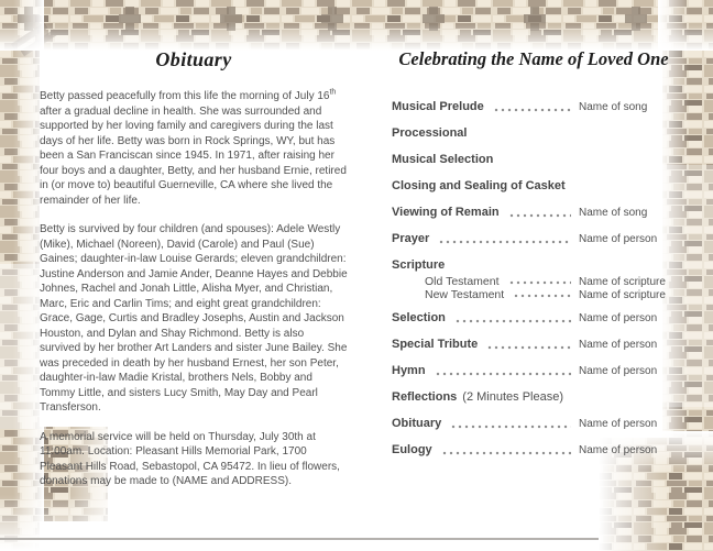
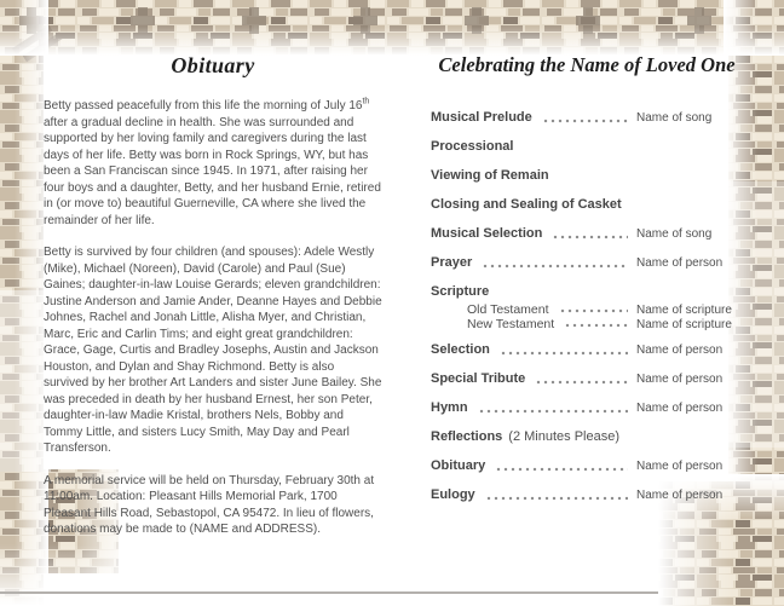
  Obituary
  Betty passed peacefully from this life the morning of July 16 after a gradual decline in health. She was surrounded and supported by her loving family and caregivers during the last days of her life. Betty was born in Rock Springs, WY, but has been a San Franciscan since 1945. In 1971, after raising her four boys and a daughter, Betty, and her husband Ernie, retired in (or move to) beautiful Guerneville, CA where she lived the remainder of her life.
  Betty is survived by four children (and spouses): Adele Westly (Mike), Michael (Noreen), David (Carole) and Paul (Sue) Gaines; daughter-in-law Louise Gerards; eleven grandchildren: Justine Anderson and Jamie Ander, Deanne Hayes and Debbie Johnes, Rachel and Jonah Little, Alisha Myer, and Christian, Marc, Eric and Carlin Tims; and eight great grandchildren: Grace, Gage, Curtis and Bradley Josephs, Austin and Jackson Houston, and Dylan and Shay Richmond. Betty is also survived by her brother Art Landers and sister June Bailey. She was preceded in death by her husband Ernest, her son Peter, daughter-in-law Madie Kristal, brothers Nels, Bobby and Tommy Little, and sisters Lucy Smith, May Day and Pearl Transferson.
- A memorial service will be held on Thursday, July 30th at 11:00am. Location: Pleasant Hills Memorial Park, 1700 Pleasant Hills Road, Sebastopol, CA 95472. In lieu of flowers, donations may be made to (NAME and ADDRESS).
+ A memorial service will be held on Thursday, February 30th at 11:00am. Location: Pleasant Hills Memorial Park, 1700 Pleasant Hills Road, Sebastopol, CA 95472. In lieu of flowers, donations may be made to (NAME and ADDRESS).
  Celebrating the Name of Loved One
  Musical Prelude
  Name of song
  Processional
- Musical Selection
+ Viewing of Remain
  Closing and Sealing of Casket
- Viewing of Remain
+ Musical Selection
  Name of song
  Prayer
  Name of person
  Scripture
  Old Testament
  Name of scripture
  New Testament
  Name of scripture
  Selection
  Name of person
  Special Tribute
  Name of person
  Hymn
  Name of person
  Reflections
  (2 Minutes Please)
  Obituary
  Name of person
  Eulogy
  Name of person
